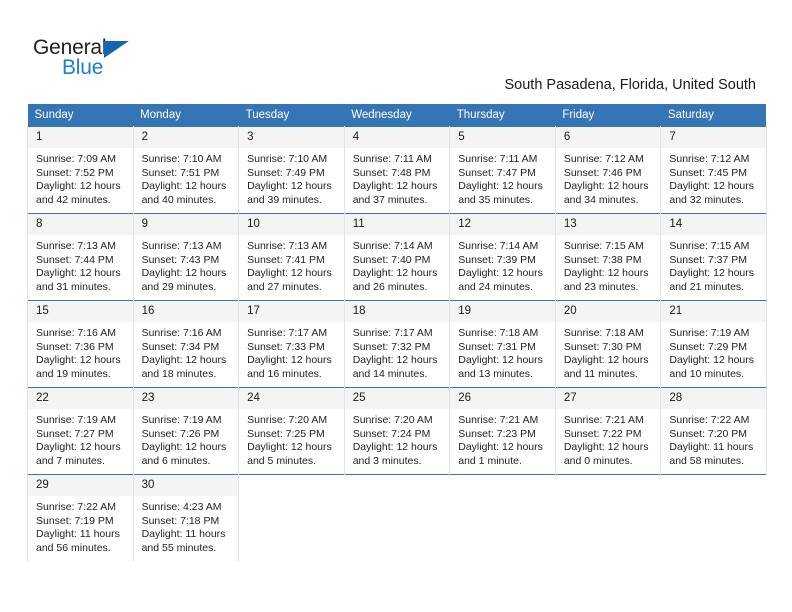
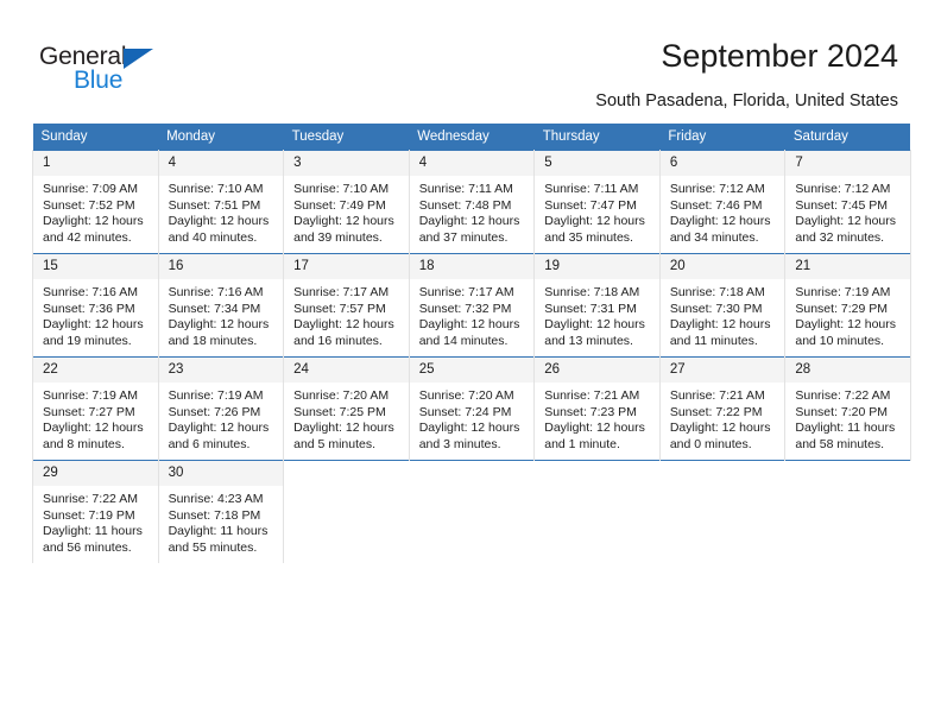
  General
  Blue
+ September 2024
- South Pasadena, Florida, United South
+ South Pasadena, Florida, United States
  Sunday	Monday	Tuesday	Wednesday	Thursday	Friday	Saturday
- 1Sunrise: 7:09 AMSunset: 7:52 PMDaylight: 12 hoursand 42 minutes.	2Sunrise: 7:10 AMSunset: 7:51 PMDaylight: 12 hoursand 40 minutes.	3Sunrise: 7:10 AMSunset: 7:49 PMDaylight: 12 hoursand 39 minutes.	4Sunrise: 7:11 AMSunset: 7:48 PMDaylight: 12 hoursand 37 minutes.	5Sunrise: 7:11 AMSunset: 7:47 PMDaylight: 12 hoursand 35 minutes.	6Sunrise: 7:12 AMSunset: 7:46 PMDaylight: 12 hoursand 34 minutes.	7Sunrise: 7:12 AMSunset: 7:45 PMDaylight: 12 hoursand 32 minutes.
+ 1Sunrise: 7:09 AMSunset: 7:52 PMDaylight: 12 hoursand 42 minutes.	4Sunrise: 7:10 AMSunset: 7:51 PMDaylight: 12 hoursand 40 minutes.	3Sunrise: 7:10 AMSunset: 7:49 PMDaylight: 12 hoursand 39 minutes.	4Sunrise: 7:11 AMSunset: 7:48 PMDaylight: 12 hoursand 37 minutes.	5Sunrise: 7:11 AMSunset: 7:47 PMDaylight: 12 hoursand 35 minutes.	6Sunrise: 7:12 AMSunset: 7:46 PMDaylight: 12 hoursand 34 minutes.	7Sunrise: 7:12 AMSunset: 7:45 PMDaylight: 12 hoursand 32 minutes.
- 8Sunrise: 7:13 AMSunset: 7:44 PMDaylight: 12 hoursand 31 minutes.	9Sunrise: 7:13 AMSunset: 7:43 PMDaylight: 12 hoursand 29 minutes.	10Sunrise: 7:13 AMSunset: 7:41 PMDaylight: 12 hoursand 27 minutes.	11Sunrise: 7:14 AMSunset: 7:40 PMDaylight: 12 hoursand 26 minutes.	12Sunrise: 7:14 AMSunset: 7:39 PMDaylight: 12 hoursand 24 minutes.	13Sunrise: 7:15 AMSunset: 7:38 PMDaylight: 12 hoursand 23 minutes.	14Sunrise: 7:15 AMSunset: 7:37 PMDaylight: 12 hoursand 21 minutes.
- 15Sunrise: 7:16 AMSunset: 7:36 PMDaylight: 12 hoursand 19 minutes.	16Sunrise: 7:16 AMSunset: 7:34 PMDaylight: 12 hoursand 18 minutes.	17Sunrise: 7:17 AMSunset: 7:33 PMDaylight: 12 hoursand 16 minutes.	18Sunrise: 7:17 AMSunset: 7:32 PMDaylight: 12 hoursand 14 minutes.	19Sunrise: 7:18 AMSunset: 7:31 PMDaylight: 12 hoursand 13 minutes.	20Sunrise: 7:18 AMSunset: 7:30 PMDaylight: 12 hoursand 11 minutes.	21Sunrise: 7:19 AMSunset: 7:29 PMDaylight: 12 hoursand 10 minutes.
+ 15Sunrise: 7:16 AMSunset: 7:36 PMDaylight: 12 hoursand 19 minutes.	16Sunrise: 7:16 AMSunset: 7:34 PMDaylight: 12 hoursand 18 minutes.	17Sunrise: 7:17 AMSunset: 7:57 PMDaylight: 12 hoursand 16 minutes.	18Sunrise: 7:17 AMSunset: 7:32 PMDaylight: 12 hoursand 14 minutes.	19Sunrise: 7:18 AMSunset: 7:31 PMDaylight: 12 hoursand 13 minutes.	20Sunrise: 7:18 AMSunset: 7:30 PMDaylight: 12 hoursand 11 minutes.	21Sunrise: 7:19 AMSunset: 7:29 PMDaylight: 12 hoursand 10 minutes.
- 22Sunrise: 7:19 AMSunset: 7:27 PMDaylight: 12 hoursand 7 minutes.	23Sunrise: 7:19 AMSunset: 7:26 PMDaylight: 12 hoursand 6 minutes.	24Sunrise: 7:20 AMSunset: 7:25 PMDaylight: 12 hoursand 5 minutes.	25Sunrise: 7:20 AMSunset: 7:24 PMDaylight: 12 hoursand 3 minutes.	26Sunrise: 7:21 AMSunset: 7:23 PMDaylight: 12 hoursand 1 minute.	27Sunrise: 7:21 AMSunset: 7:22 PMDaylight: 12 hoursand 0 minutes.	28Sunrise: 7:22 AMSunset: 7:20 PMDaylight: 11 hoursand 58 minutes.
+ 22Sunrise: 7:19 AMSunset: 7:27 PMDaylight: 12 hoursand 8 minutes.	23Sunrise: 7:19 AMSunset: 7:26 PMDaylight: 12 hoursand 6 minutes.	24Sunrise: 7:20 AMSunset: 7:25 PMDaylight: 12 hoursand 5 minutes.	25Sunrise: 7:20 AMSunset: 7:24 PMDaylight: 12 hoursand 3 minutes.	26Sunrise: 7:21 AMSunset: 7:23 PMDaylight: 12 hoursand 1 minute.	27Sunrise: 7:21 AMSunset: 7:22 PMDaylight: 12 hoursand 0 minutes.	28Sunrise: 7:22 AMSunset: 7:20 PMDaylight: 11 hoursand 58 minutes.
  29Sunrise: 7:22 AMSunset: 7:19 PMDaylight: 11 hoursand 56 minutes.	30Sunrise: 4:23 AMSunset: 7:18 PMDaylight: 11 hoursand 55 minutes.
